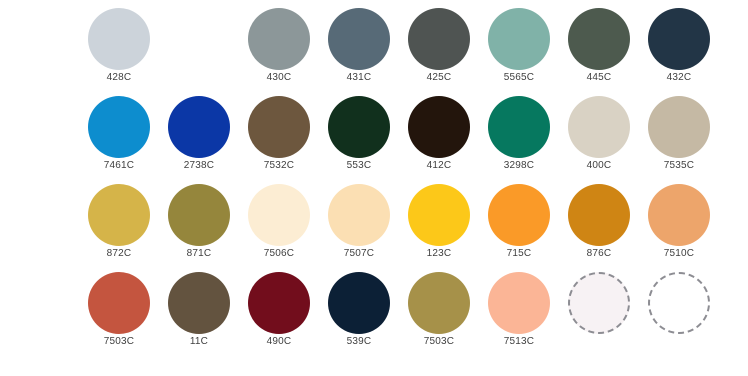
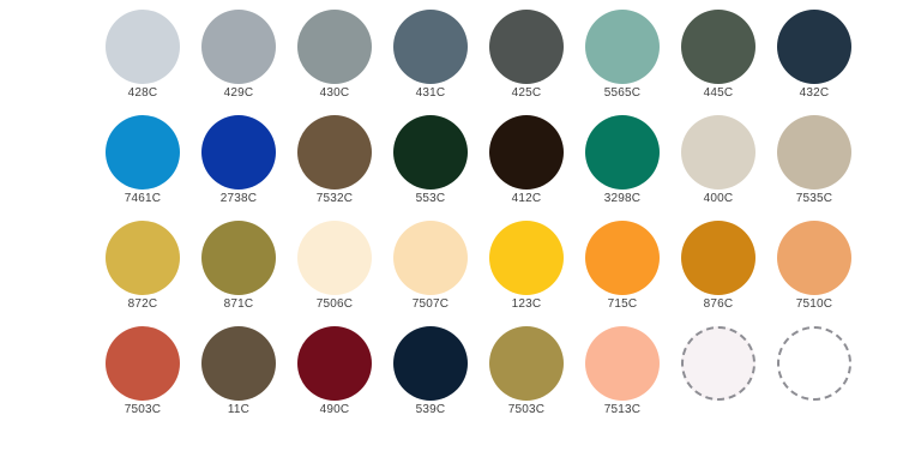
  428C
+ 429C
  430C
  431C
  425C
  5565C
  445C
  432C
  7461C
  2738C
  7532C
  553C
  412C
  3298C
  400C
  7535C
  872C
  871C
  7506C
  7507C
  123C
  715C
  876C
  7510C
  7503C
  11C
  490C
  539C
  7503C
  7513C
